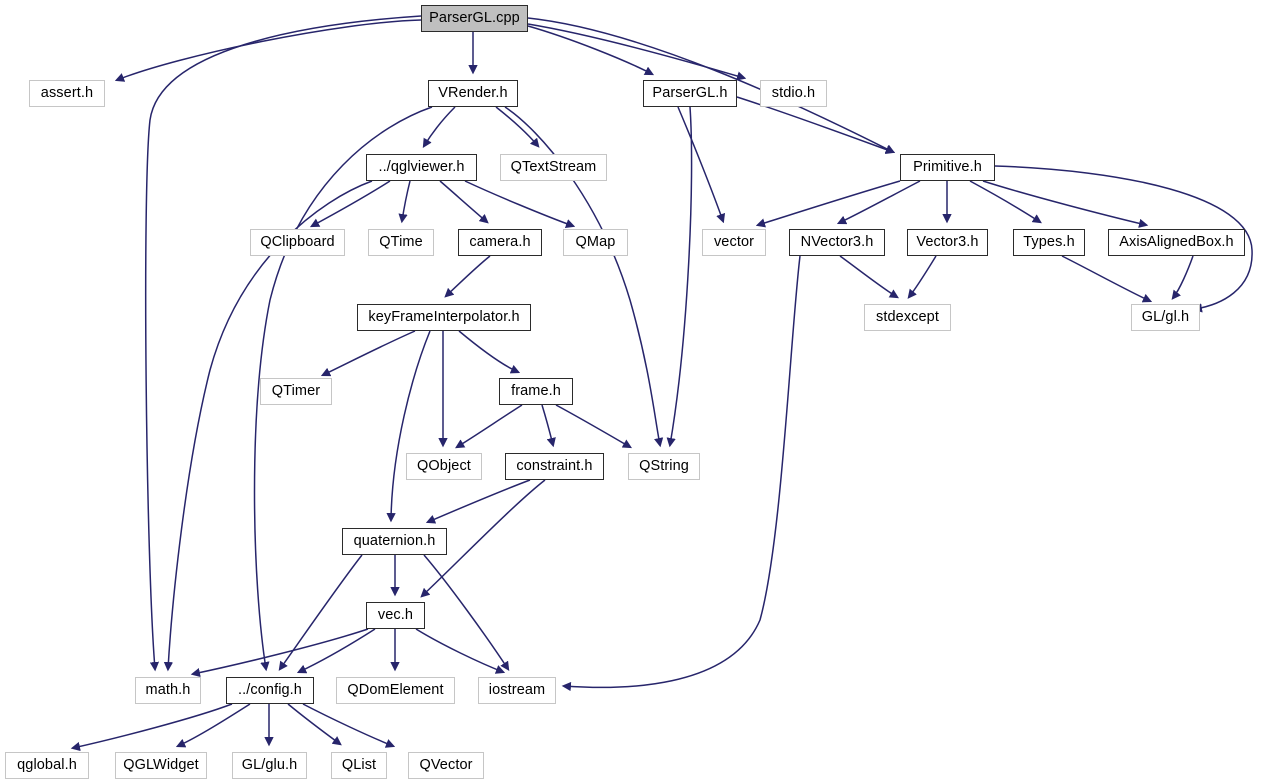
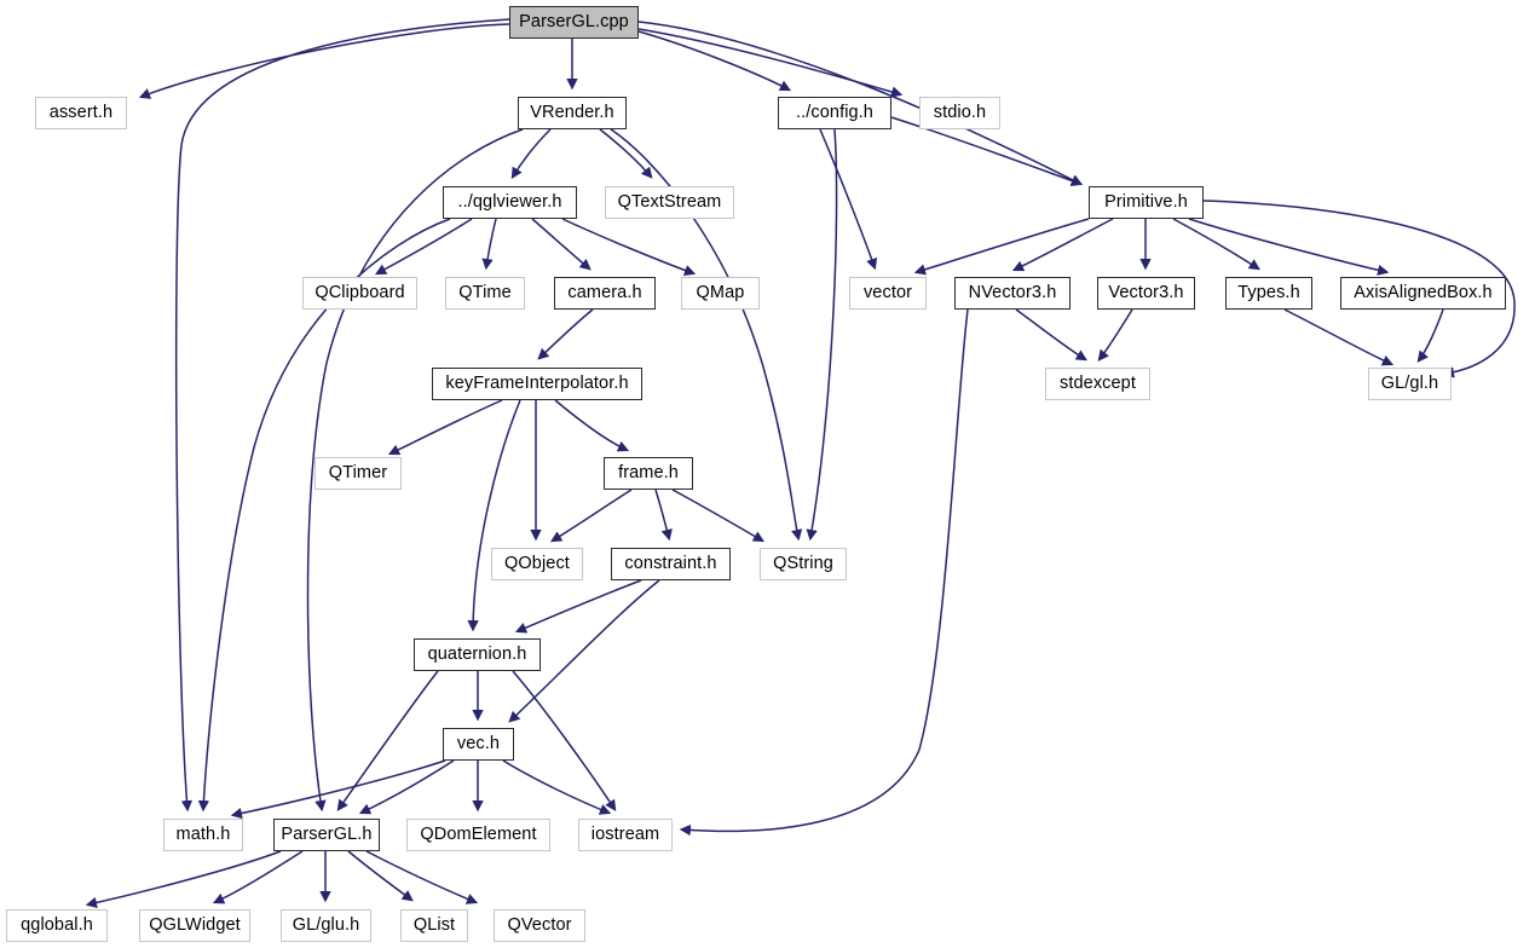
  ParserGL.cpp
  assert.h
  VRender.h
- ParserGL.h
+ ../config.h
  stdio.h
  ../qglviewer.h
  QTextStream
  Primitive.h
  QClipboard
  QTime
  camera.h
  QMap
  vector
  NVector3.h
  Vector3.h
  Types.h
  AxisAlignedBox.h
  keyFrameInterpolator.h
  stdexcept
  GL/gl.h
  QTimer
  frame.h
  QObject
  constraint.h
  QString
  quaternion.h
  vec.h
  math.h
- ../config.h
+ ParserGL.h
  QDomElement
  iostream
  qglobal.h
  QGLWidget
  GL/glu.h
  QList
  QVector
